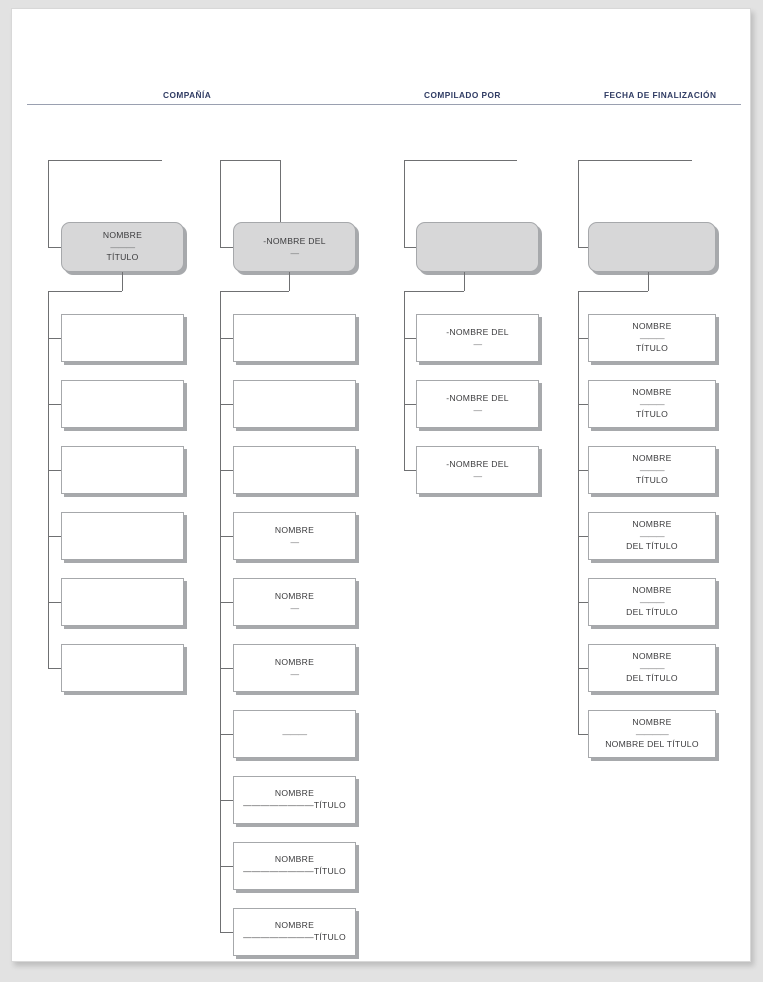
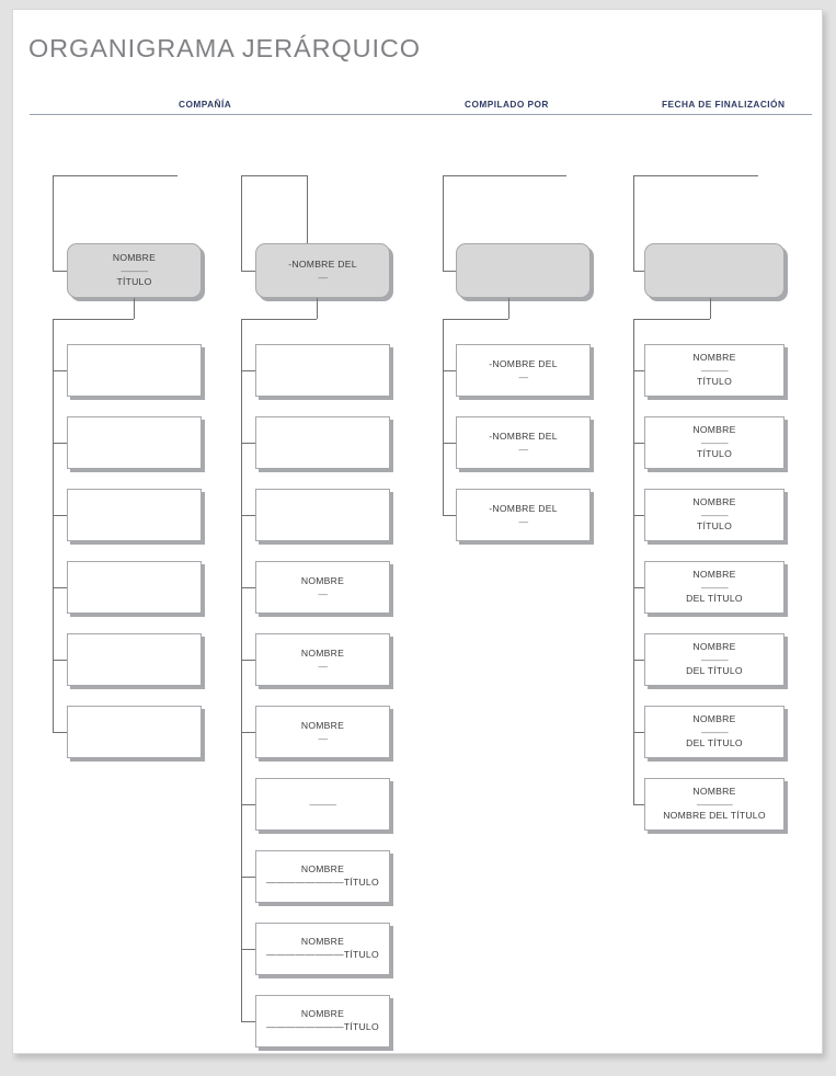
+ ORGANIGRAMA JERÁRQUICO
  COMPAÑÍA
  COMPILADO POR
  FECHA DE FINALIZACIÓN
  NOMBRE
  ———
  TÍTULO
  -NOMBRE DEL
  —
  NOMBRE
  —
  NOMBRE
  —
  NOMBRE
  —
  ———
  NOMBRE
  ————————TÍTULO
  NOMBRE
  ————————TÍTULO
  NOMBRE
  ————————TÍTULO
  -NOMBRE DEL
  —
  -NOMBRE DEL
  —
  -NOMBRE DEL
  —
  NOMBRE
  ———
  TÍTULO
  NOMBRE
  ———
  TÍTULO
  NOMBRE
  ———
  TÍTULO
  NOMBRE
  ———
  DEL TÍTULO
  NOMBRE
  ———
  DEL TÍTULO
  NOMBRE
  ———
  DEL TÍTULO
  NOMBRE
  ————
  NOMBRE DEL TÍTULO
